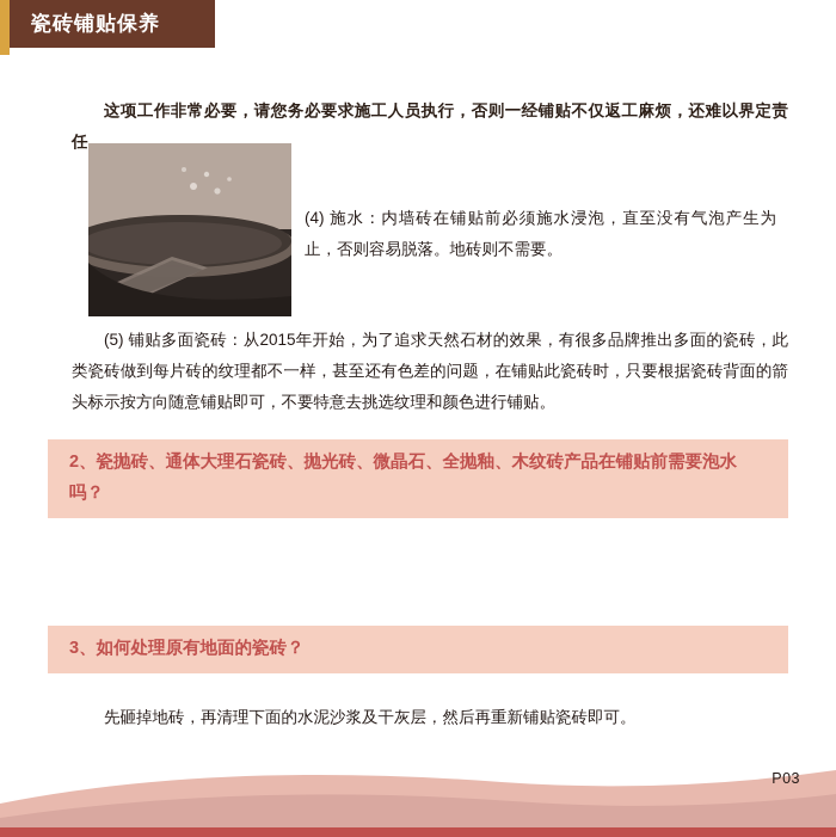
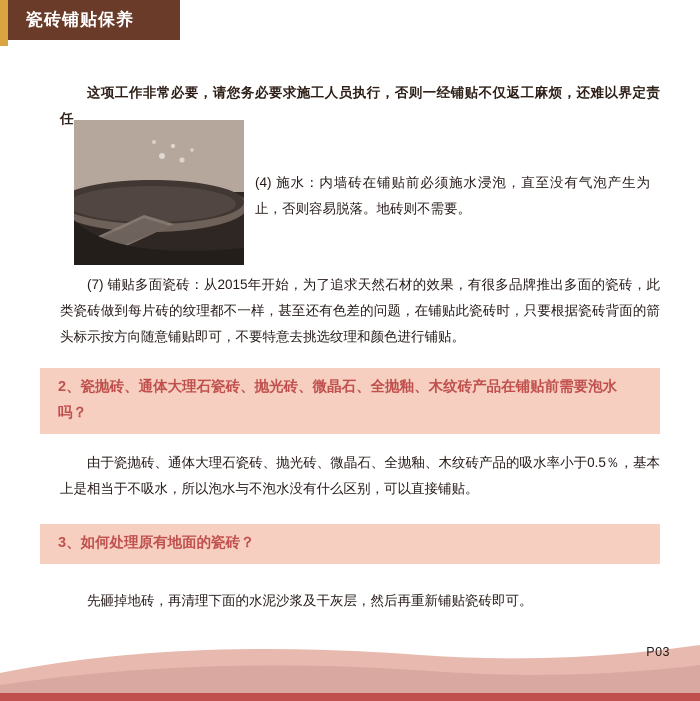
  瓷砖铺贴保养
  这项工作非常必要，请您务必要求施工人员执行，否则一经铺贴不仅返工麻烦，还难以界定责任。
  (4) 施水：内墙砖在铺贴前必须施水浸泡，直至没有气泡产生为止，否则容易脱落。地砖则不需要。
- (5) 铺贴多面瓷砖：从2015年开始，为了追求天然石材的效果，有很多品牌推出多面的瓷砖，此类瓷砖做到每片砖的纹理都不一样，甚至还有色差的问题，在铺贴此瓷砖时，只要根据瓷砖背面的箭头标示按方向随意铺贴即可，不要特意去挑选纹理和颜色进行铺贴。
+ (7) 铺贴多面瓷砖：从2015年开始，为了追求天然石材的效果，有很多品牌推出多面的瓷砖，此类瓷砖做到每片砖的纹理都不一样，甚至还有色差的问题，在铺贴此瓷砖时，只要根据瓷砖背面的箭头标示按方向随意铺贴即可，不要特意去挑选纹理和颜色进行铺贴。
  2、瓷抛砖、通体大理石瓷砖、抛光砖、微晶石、全抛釉、木纹砖产品在铺贴前需要泡水吗？
+ 由于瓷抛砖、通体大理石瓷砖、抛光砖、微晶石、全抛釉、木纹砖产品的吸水率小于0.5％，基本上是相当于不吸水，所以泡水与不泡水没有什么区别，可以直接铺贴。
  3、如何处理原有地面的瓷砖？
  先砸掉地砖，再清理下面的水泥沙浆及干灰层，然后再重新铺贴瓷砖即可。
  P03
